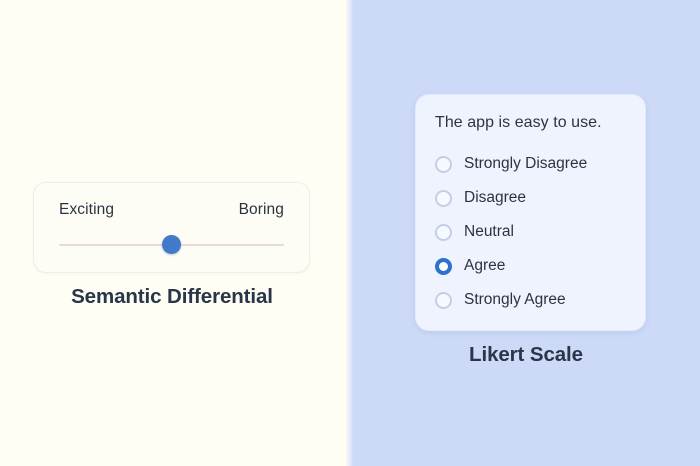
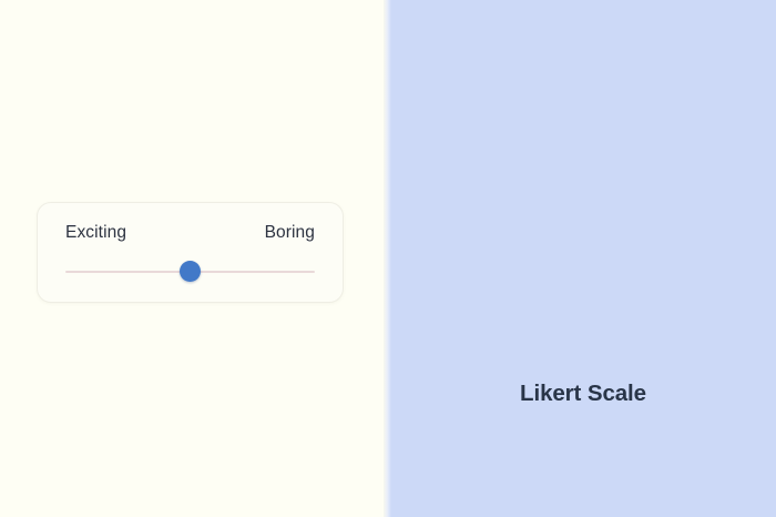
  Exciting
  Boring
- Semantic Differential
- The app is easy to use.
- Strongly Disagree
- Disagree
- Neutral
- Agree
- Strongly Agree
  Likert Scale
